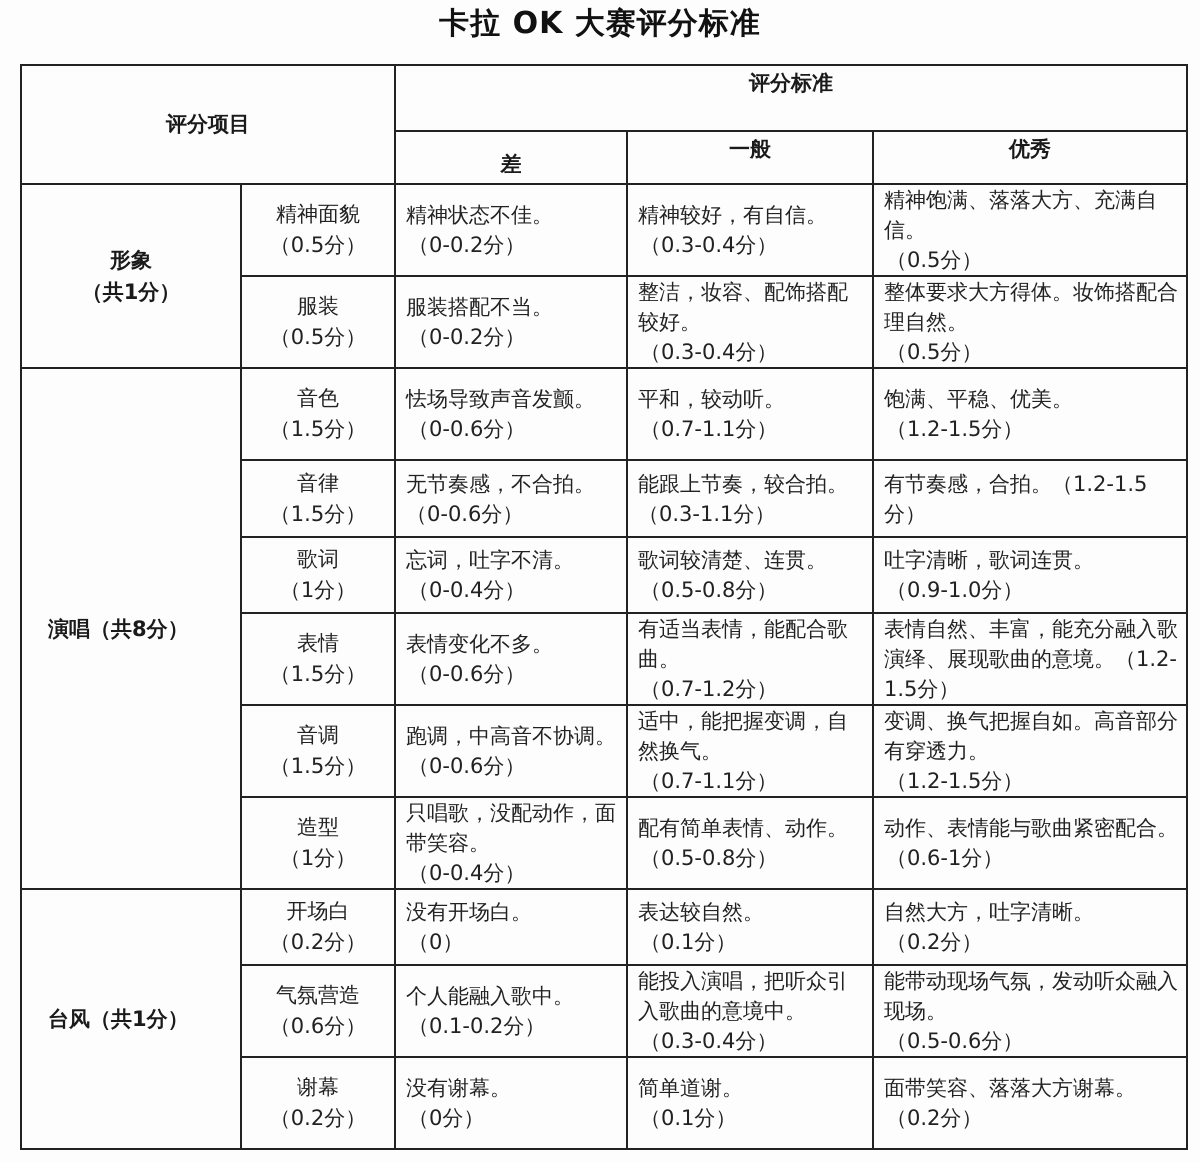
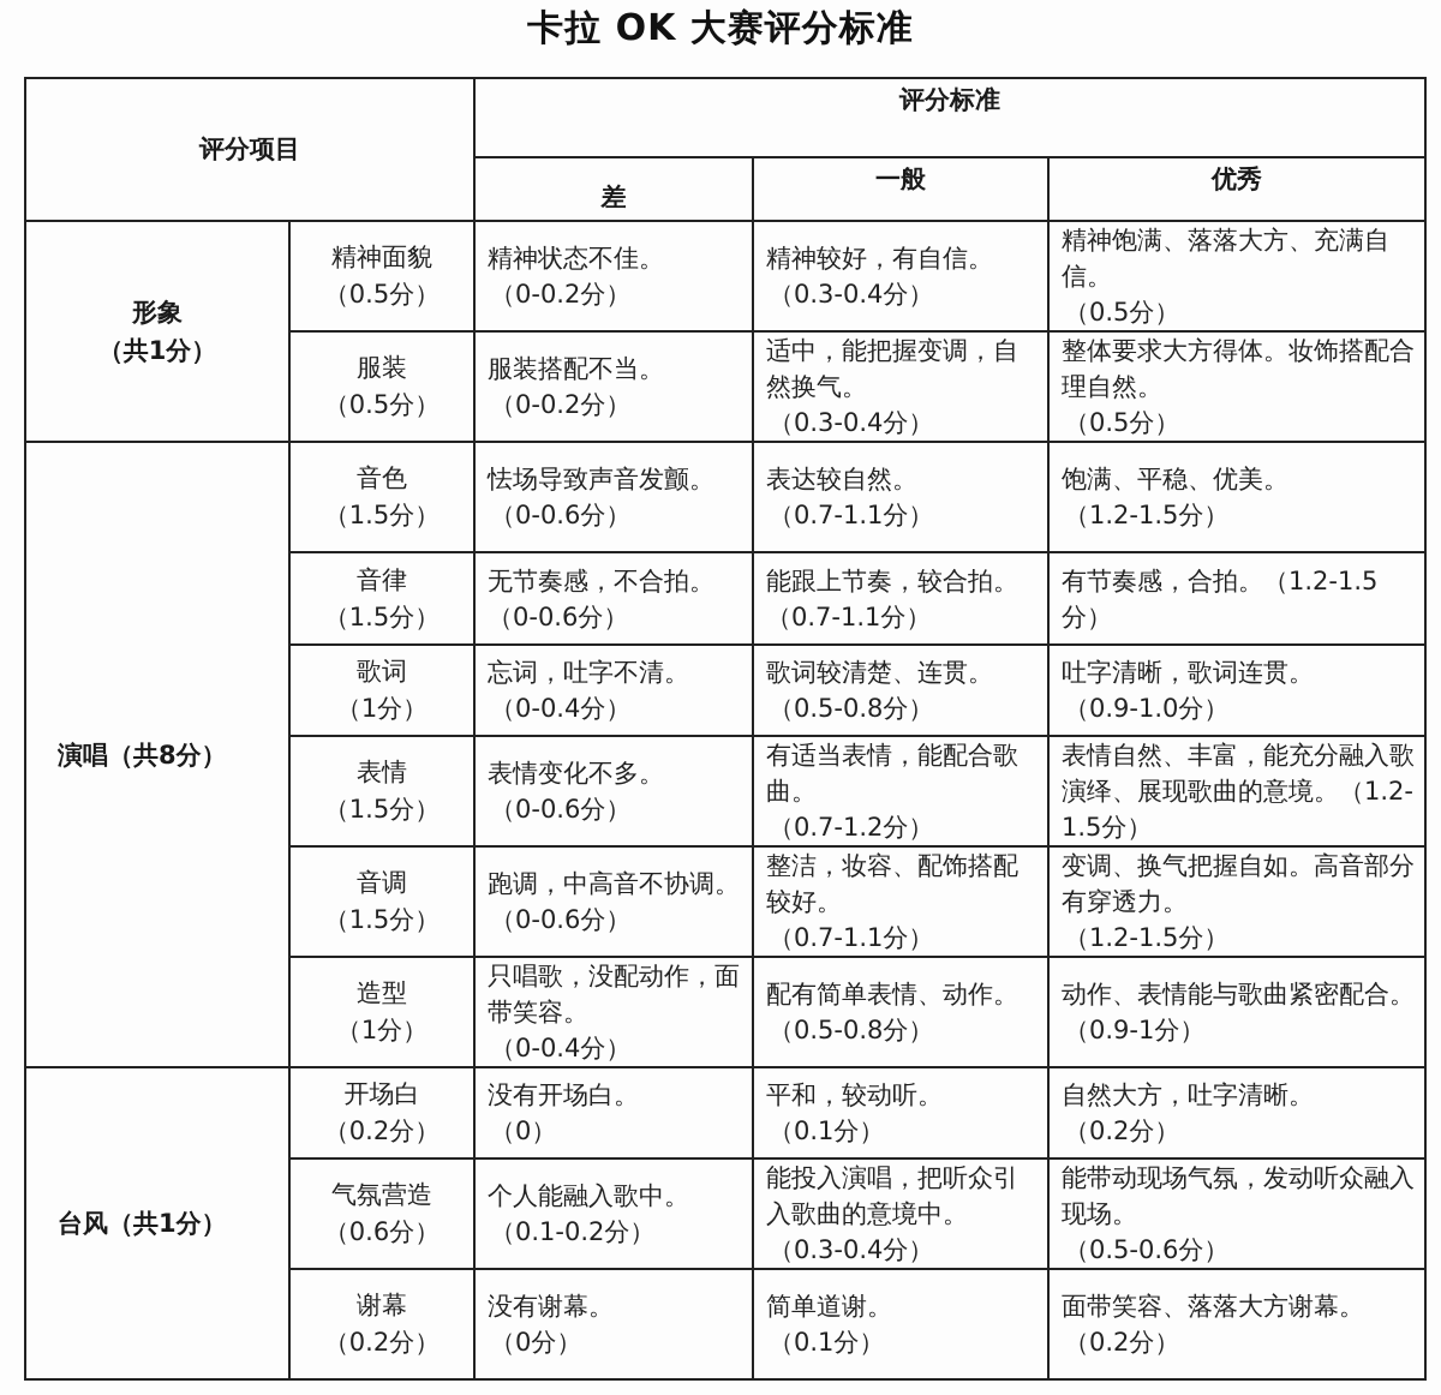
  卡拉 OK 大赛评分标准
  评分项目	评分标准
  差	一般	优秀
  形象（共1分）	精神面貌（0.5分）	精神状态不佳。（0-0.2分）	精神较好，有自信。（0.3-0.4分）	精神饱满、落落大方、充满自信。（0.5分）
- 服装（0.5分）	服装搭配不当。（0-0.2分）	整洁，妆容、配饰搭配较好。（0.3-0.4分）	整体要求大方得体。妆饰搭配合理自然。（0.5分）
+ 服装（0.5分）	服装搭配不当。（0-0.2分）	适中，能把握变调，自然换气。（0.3-0.4分）	整体要求大方得体。妆饰搭配合理自然。（0.5分）
- 演唱（共8分）	音色（1.5分）	怯场导致声音发颤。（0-0.6分）	平和，较动听。（0.7-1.1分）	饱满、平稳、优美。（1.2-1.5分）
+ 演唱（共8分）	音色（1.5分）	怯场导致声音发颤。（0-0.6分）	表达较自然。（0.7-1.1分）	饱满、平稳、优美。（1.2-1.5分）
- 音律（1.5分）	无节奏感，不合拍。（0-0.6分）	能跟上节奏，较合拍。（0.3-1.1分）	有节奏感，合拍。（1.2-1.5分）
+ 音律（1.5分）	无节奏感，不合拍。（0-0.6分）	能跟上节奏，较合拍。（0.7-1.1分）	有节奏感，合拍。（1.2-1.5分）
  歌词（1分）	忘词，吐字不清。（0-0.4分）	歌词较清楚、连贯。（0.5-0.8分）	吐字清晰，歌词连贯。（0.9-1.0分）
  表情（1.5分）	表情变化不多。（0-0.6分）	有适当表情，能配合歌曲。（0.7-1.2分）	表情自然、丰富，能充分融入歌演绎、展现歌曲的意境。（1.2-1.5分）
- 音调（1.5分）	跑调，中高音不协调。（0-0.6分）	适中，能把握变调，自然换气。（0.7-1.1分）	变调、换气把握自如。高音部分有穿透力。（1.2-1.5分）
+ 音调（1.5分）	跑调，中高音不协调。（0-0.6分）	整洁，妆容、配饰搭配较好。（0.7-1.1分）	变调、换气把握自如。高音部分有穿透力。（1.2-1.5分）
- 造型（1分）	只唱歌，没配动作，面带笑容。（0-0.4分）	配有简单表情、动作。（0.5-0.8分）	动作、表情能与歌曲紧密配合。（0.6-1分）
+ 造型（1分）	只唱歌，没配动作，面带笑容。（0-0.4分）	配有简单表情、动作。（0.5-0.8分）	动作、表情能与歌曲紧密配合。（0.9-1分）
- 台风（共1分）	开场白（0.2分）	没有开场白。（0）	表达较自然。（0.1分）	自然大方，吐字清晰。（0.2分）
+ 台风（共1分）	开场白（0.2分）	没有开场白。（0）	平和，较动听。（0.1分）	自然大方，吐字清晰。（0.2分）
  气氛营造（0.6分）	个人能融入歌中。（0.1-0.2分）	能投入演唱，把听众引入歌曲的意境中。（0.3-0.4分）	能带动现场气氛，发动听众融入现场。（0.5-0.6分）
  谢幕（0.2分）	没有谢幕。（0分）	简单道谢。（0.1分）	面带笑容、落落大方谢幕。（0.2分）
